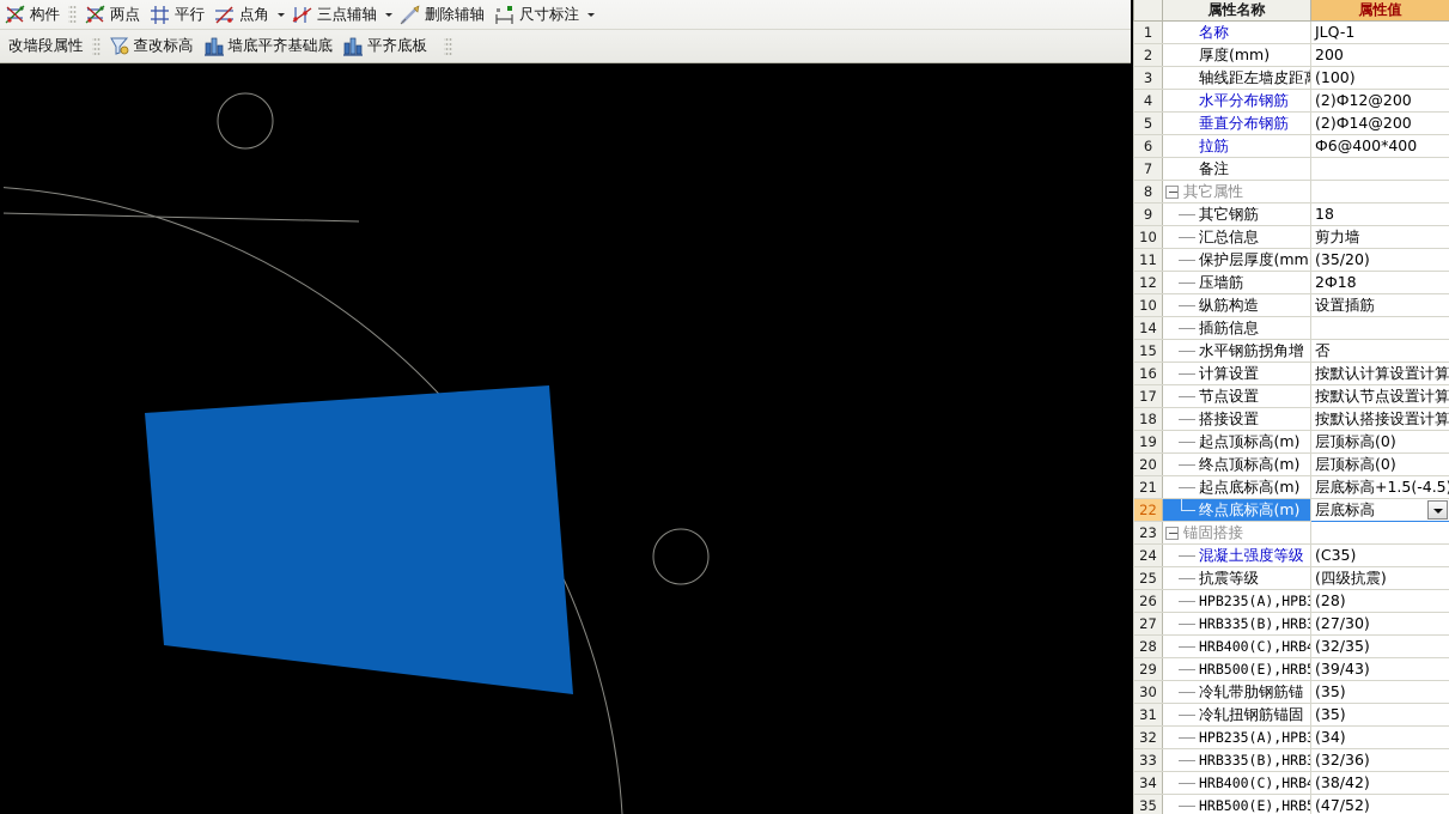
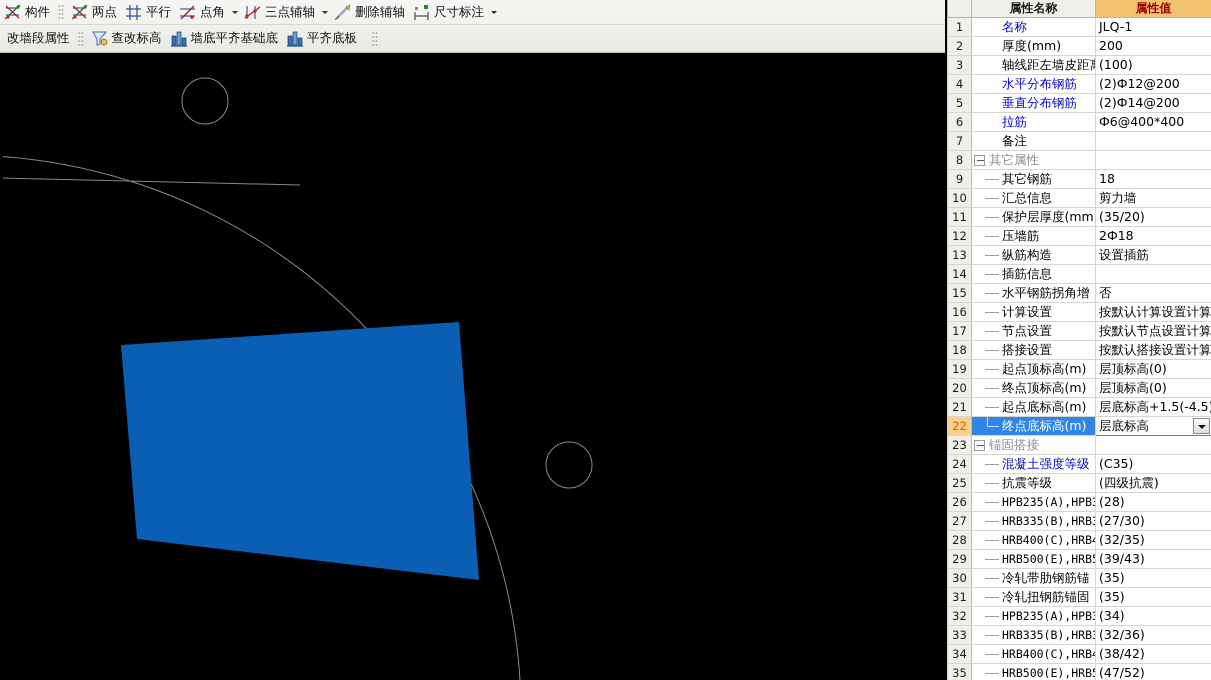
  构件
  两点
  平行
  点角
  三点辅轴
  删除辅轴
  尺寸标注
  改墙段属性
  查改标高
  墙底平齐基础底
  平齐底板
  	属性名称	属性值
  1	名称	JLQ-1
  2	厚度(mm)	200
  3	轴线距左墙皮距	(100)
  4	水平分布钢筋	(2)Ф12@200
  5	垂直分布钢筋	(2)Ф14@200
  6	拉筋	Ф6@400*400
  7	备注
  8	其它属性
  9	其它钢筋	18
  10	汇总信息	剪力墙
  11	保护层厚度(mm	(35/20)
  12	压墙筋	2Ф18
- 10	纵筋构造	设置插筋
+ 13	纵筋构造	设置插筋
  14	插筋信息
  15	水平钢筋拐角增	否
  16	计算设置	按默认计算设置计算
  17	节点设置	按默认节点设置计算
  18	搭接设置	按默认搭接设置计算
  19	起点顶标高(m)	层顶标高(0)
  20	终点顶标高(m)	层顶标高(0)
  21	起点底标高(m)	层底标高+1.5(-4.5
  22	终点底标高(m)	层底标高
  23	锚固搭接
  24	混凝土强度等级	(C35)
  25	抗震等级	(四级抗震)
  26	HPB235(A),HPB	(28)
  27	HRB335(B),HRB	(27/30)
  28	HRB400(C),HRB	(32/35)
  29	HRB500(E),HRB	(39/43)
  30	冷轧带肋钢筋锚	(35)
  31	冷轧扭钢筋锚固	(35)
  32	HPB235(A),HPB	(34)
  33	HRB335(B),HRB	(32/36)
  34	HRB400(C),HRB	(38/42)
  35	HRB500(E),HRB	(47/52)
